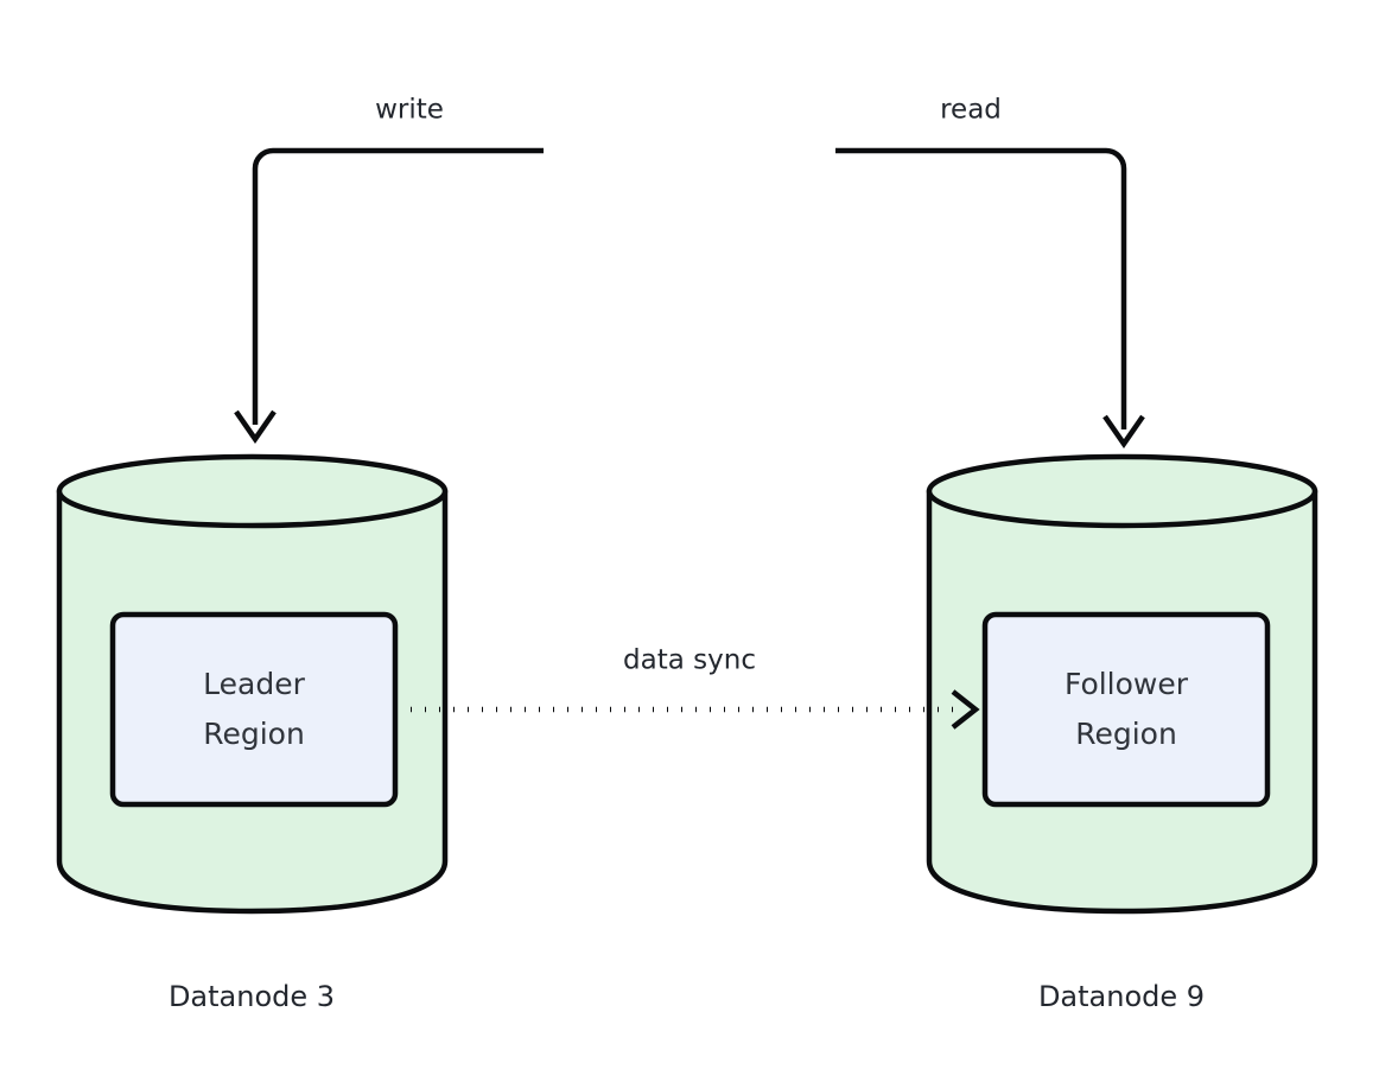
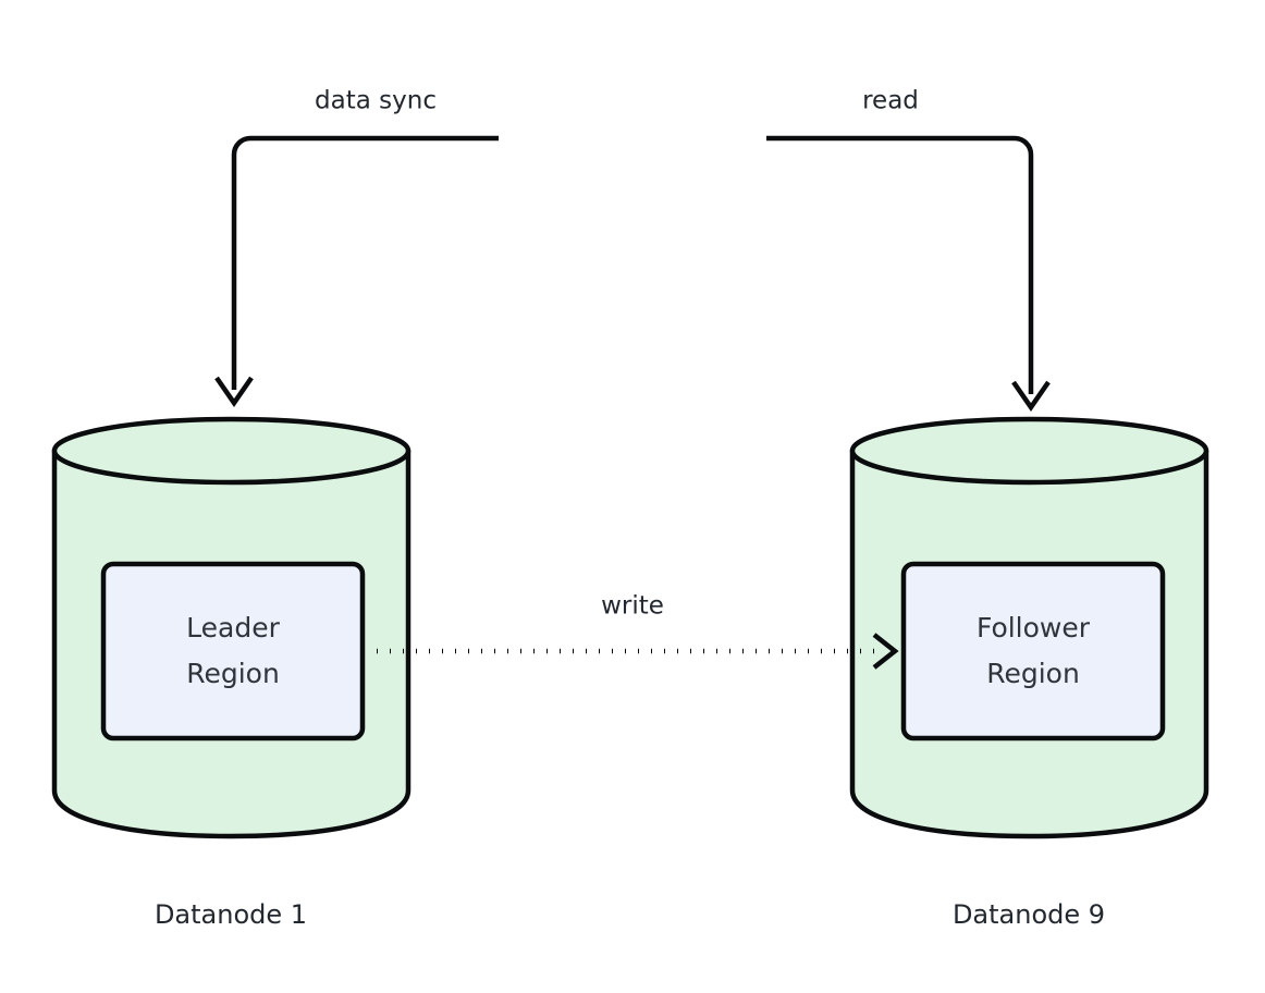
- write
+ data sync
  read
  Leader
  Region
  Follower
  Region
- data sync
+ write
- Datanode 3
+ Datanode 1
  Datanode 9
